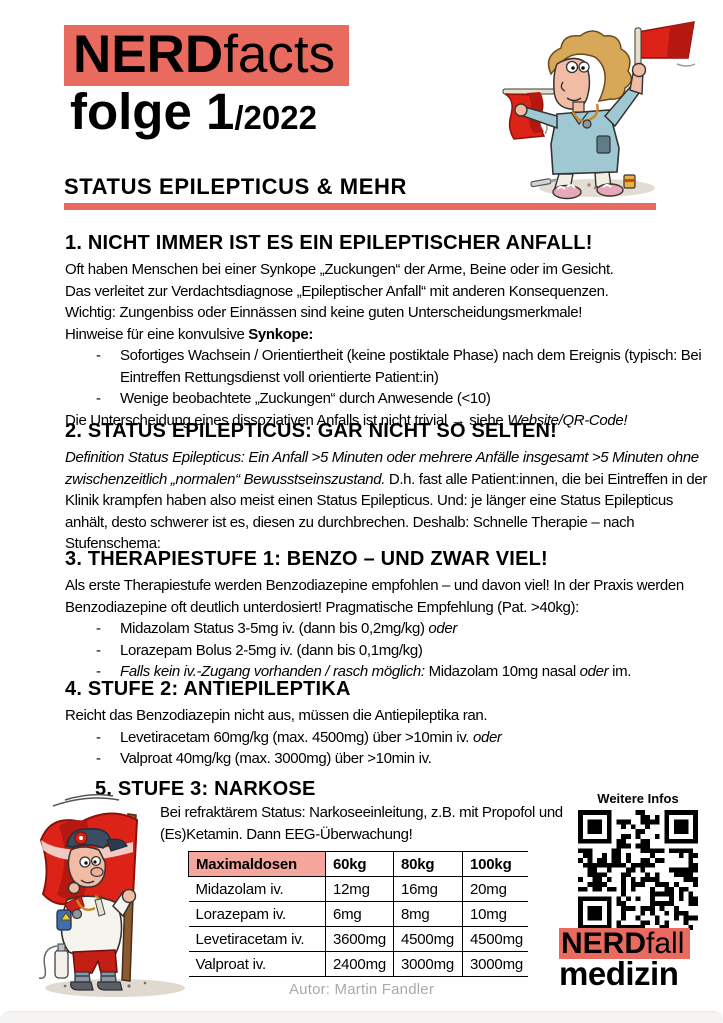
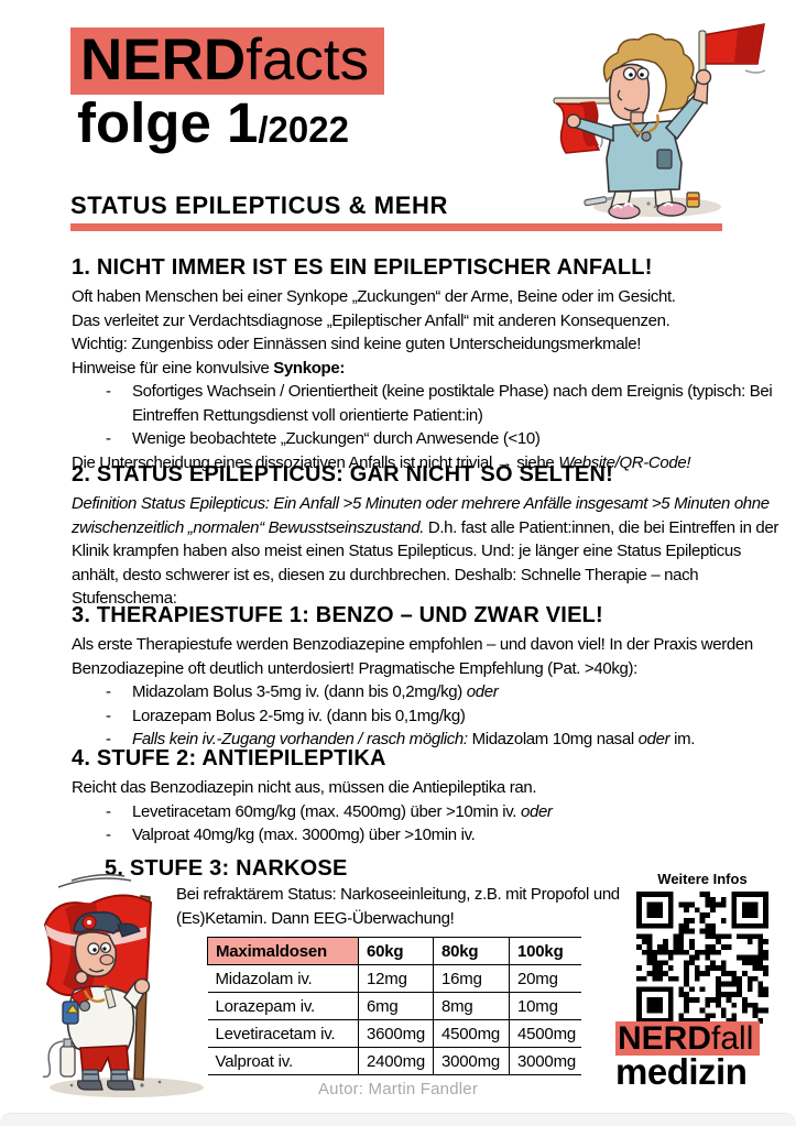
  NERDfacts
  folge 1/2022
  STATUS EPILEPTICUS & MEHR
  1. NICHT IMMER IST ES EIN EPILEPTISCHER ANFALL!
  Oft haben Menschen bei einer Synkope „Zuckungen“ der Arme, Beine oder im Gesicht.
  Das verleitet zur Verdachtsdiagnose „Epileptischer Anfall“ mit anderen Konsequenzen.
  Wichtig: Zungenbiss oder Einnässen sind keine guten Unterscheidungsmerkmale!
  Hinweise für eine konvulsive Synkope:
  -
  Sofortiges Wachsein / Orientiertheit (keine postiktale Phase) nach dem Ereignis (typisch: Bei Eintreffen Rettungsdienst voll orientierte Patient:in)
  -
  Wenige beobachtete „Zuckungen“ durch Anwesende (<10)
  Die Unterscheidung eines dissoziativen Anfalls ist nicht trivial → siehe Website/QR-Code!
  2. STATUS EPILEPTICUS: GAR NICHT SO SELTEN!
  Definition Status Epilepticus: Ein Anfall >5 Minuten oder mehrere Anfälle insgesamt >5 Minuten ohne zwischenzeitlich „normalen“ Bewusstseinszustand. D.h. fast alle Patient:innen, die bei Eintreffen in der Klinik krampfen haben also meist einen Status Epilepticus. Und: je länger eine Status Epilepticus anhält, desto schwerer ist es, diesen zu durchbrechen. Deshalb: Schnelle Therapie – nach Stufenschema:
  3. THERAPIESTUFE 1: BENZO – UND ZWAR VIEL!
  Als erste Therapiestufe werden Benzodiazepine empfohlen – und davon viel! In der Praxis werden Benzodiazepine oft deutlich unterdosiert! Pragmatische Empfehlung (Pat. >40kg):
  -
- Midazolam Status 3-5mg iv. (dann bis 0,2mg/kg) oder
+ Midazolam Bolus 3-5mg iv. (dann bis 0,2mg/kg) oder
  -
  Lorazepam Bolus 2-5mg iv. (dann bis 0,1mg/kg)
  -
  Falls kein iv.-Zugang vorhanden / rasch möglich: Midazolam 10mg nasal oder im.
  4. STUFE 2: ANTIEPILEPTIKA
  Reicht das Benzodiazepin nicht aus, müssen die Antiepileptika ran.
  -
  Levetiracetam 60mg/kg (max. 4500mg) über >10min iv. oder
  -
  Valproat 40mg/kg (max. 3000mg) über >10min iv.
  5. STUFE 3: NARKOSE
  Bei refraktärem Status: Narkoseeinleitung, z.B. mit Propofol und (Es)Ketamin. Dann EEG-Überwachung!
  Maximaldosen	60kg	80kg	100kg
  Midazolam iv.	12mg	16mg	20mg
  Lorazepam iv.	6mg	8mg	10mg
  Levetiracetam iv.	3600mg	4500mg	4500mg
  Valproat iv.	2400mg	3000mg	3000mg
  Weitere Infos
  NERDfall
  medizin
  Autor: Martin Fandler
